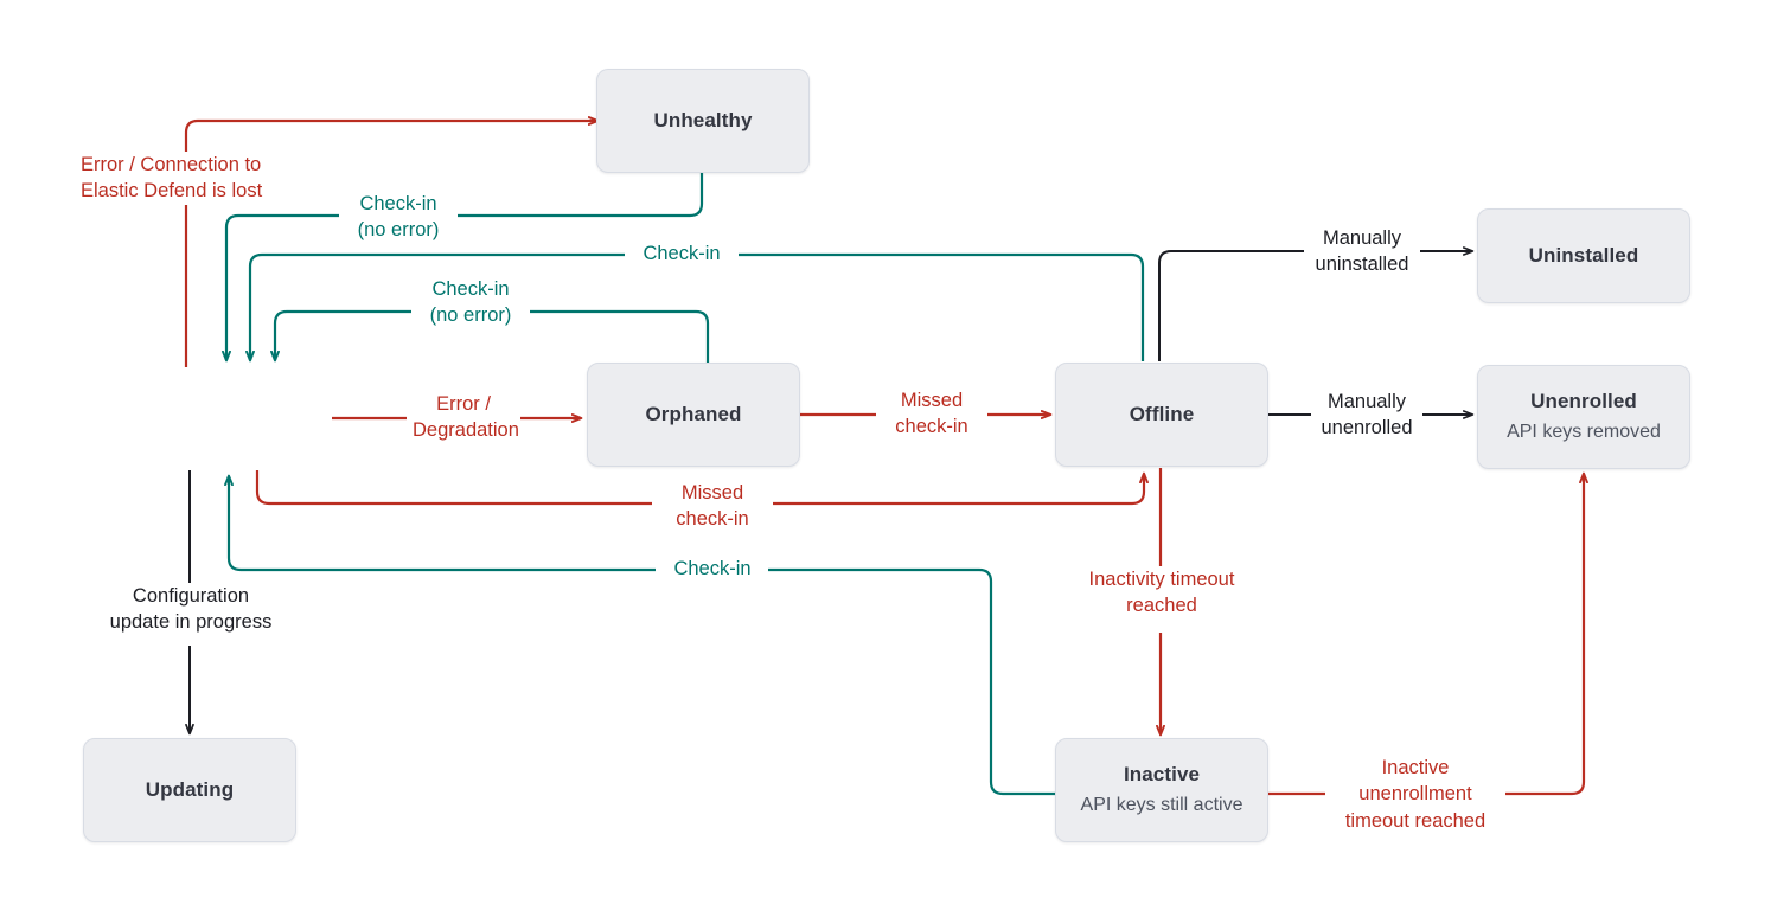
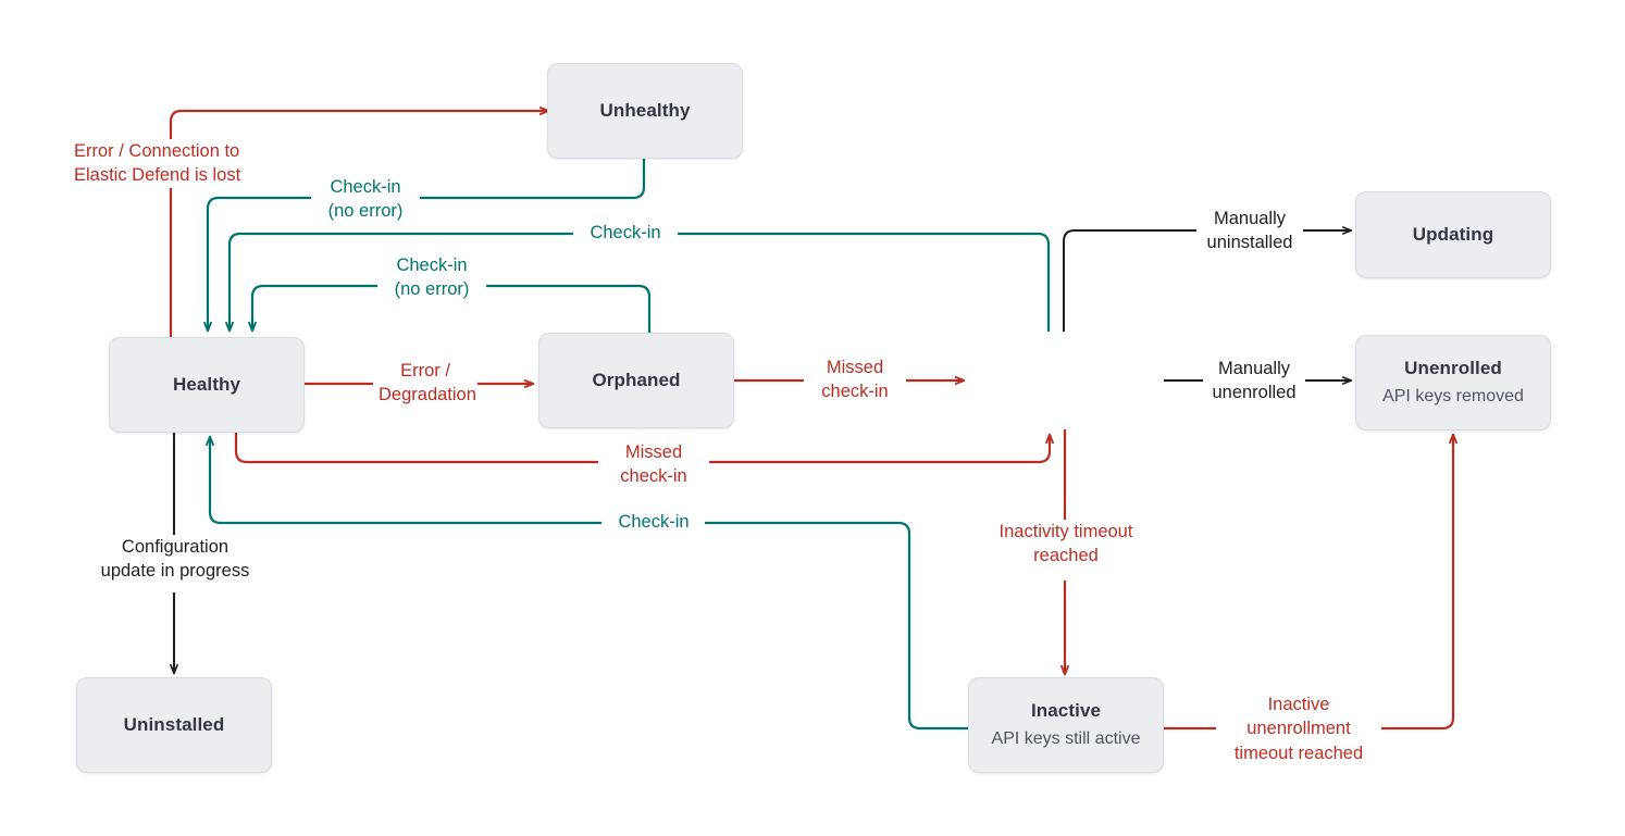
  Unhealthy
+ Healthy
  Orphaned
- Offline
- Uninstalled
+ Updating
  Unenrolled
  API keys removed
  Inactive
  API keys still active
- Updating
+ Uninstalled
  Error / Connection to
  Elastic Defend is lost
  Check-in
  (no error)
  Check-in
  Check-in
  (no error)
  Error /
  Degradation
  Missed
  check-in
  Missed
  check-in
  Check-in
  Manually
  uninstalled
  Manually
  unenrolled
  Inactivity timeout
  reached
  Inactive
  unenrollment
  timeout reached
  Configuration
  update in progress
